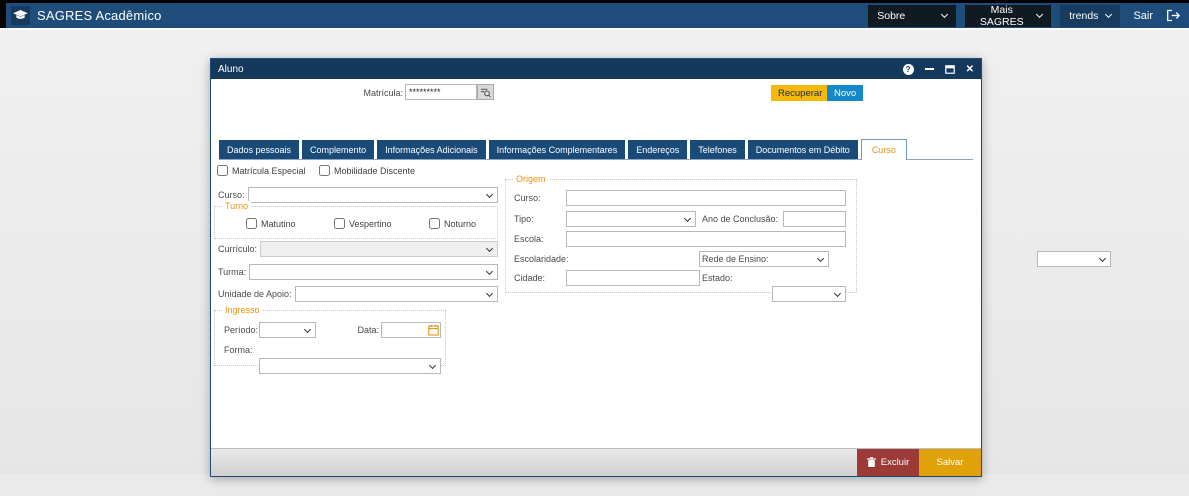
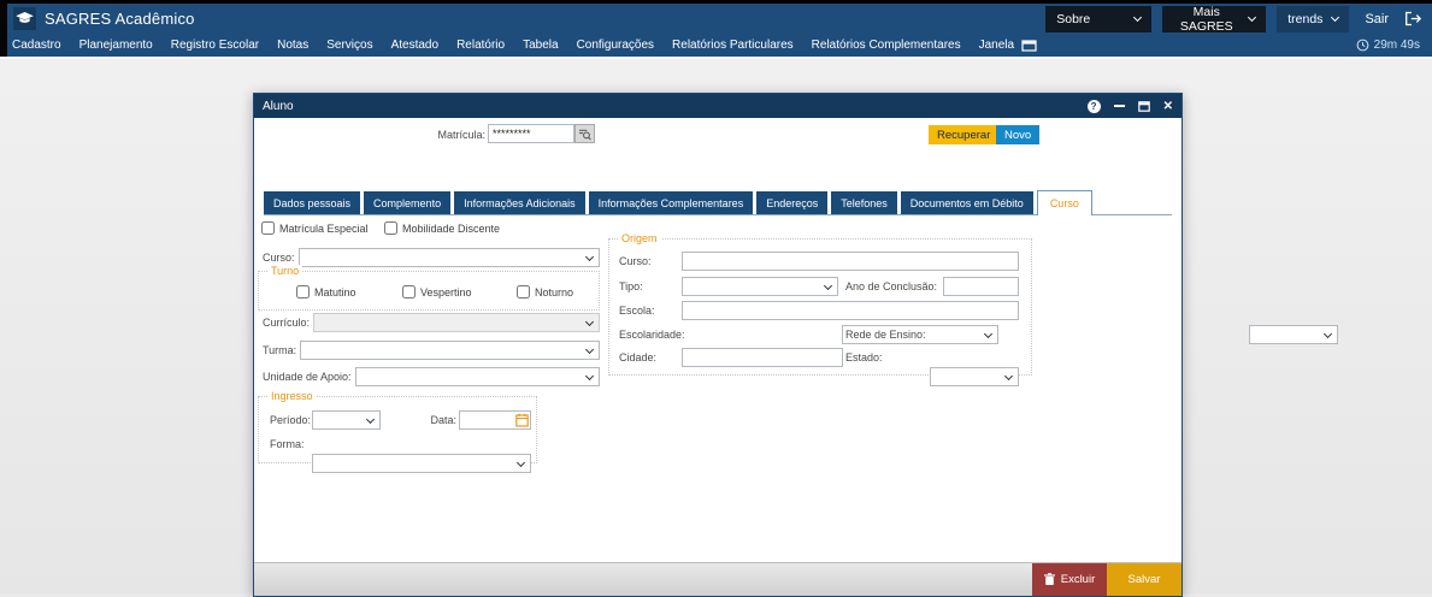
  SAGRES Acadêmico
  Sobre
  Mais SAGRES
  trends
  Sair
+ Cadastro
+ Planejamento
+ Registro Escolar
+ Notas
+ Serviços
+ Atestado
+ Relatório
+ Tabela
+ Configurações
+ Relatórios Particulares
+ Relatórios Complementares
+ Janela
+ 29m 49s
  Aluno
  ?
  ✕
  Matrícula:
  *********
  Recuperar
  Novo
  Dados pessoais
  Complemento
  Informações Adicionais
  Informações Complementares
  Endereços
  Telefones
  Documentos em Débito
  Curso
  Matrícula Especial
  Mobilidade Discente
  Curso:
  Turno
  Matutino
  Vespertino
  Noturno
  Currículo:
  Turma:
  Unidade de Apoio:
  Ingresso
  Período:
  Data:
  Forma:
  Origem
  Curso:
  Tipo:
  Ano de Conclusão:
  Escola:
  Escolaridade:
  Rede de Ensino:
  Cidade:
  Estado:
  Excluir
  Salvar
